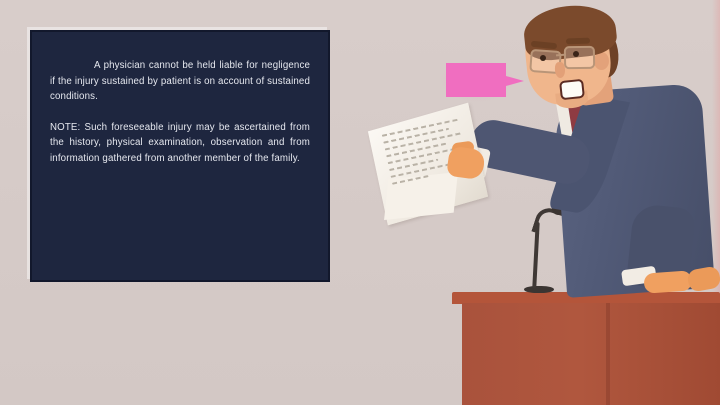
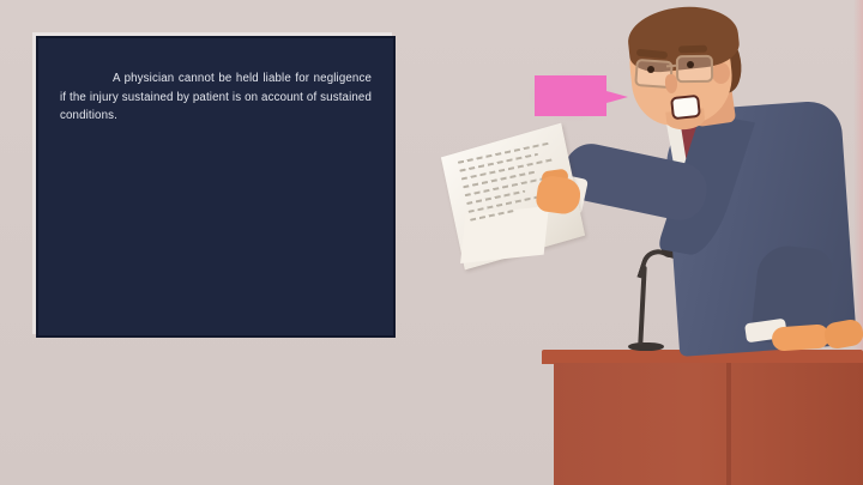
  A physician cannot be held liable for negligence if the injury sustained by patient is on account of sustained conditions.
- NOTE: Such foreseeable injury may be ascertained from the history, physical examination, observation and from information gathered from another member of the family.
